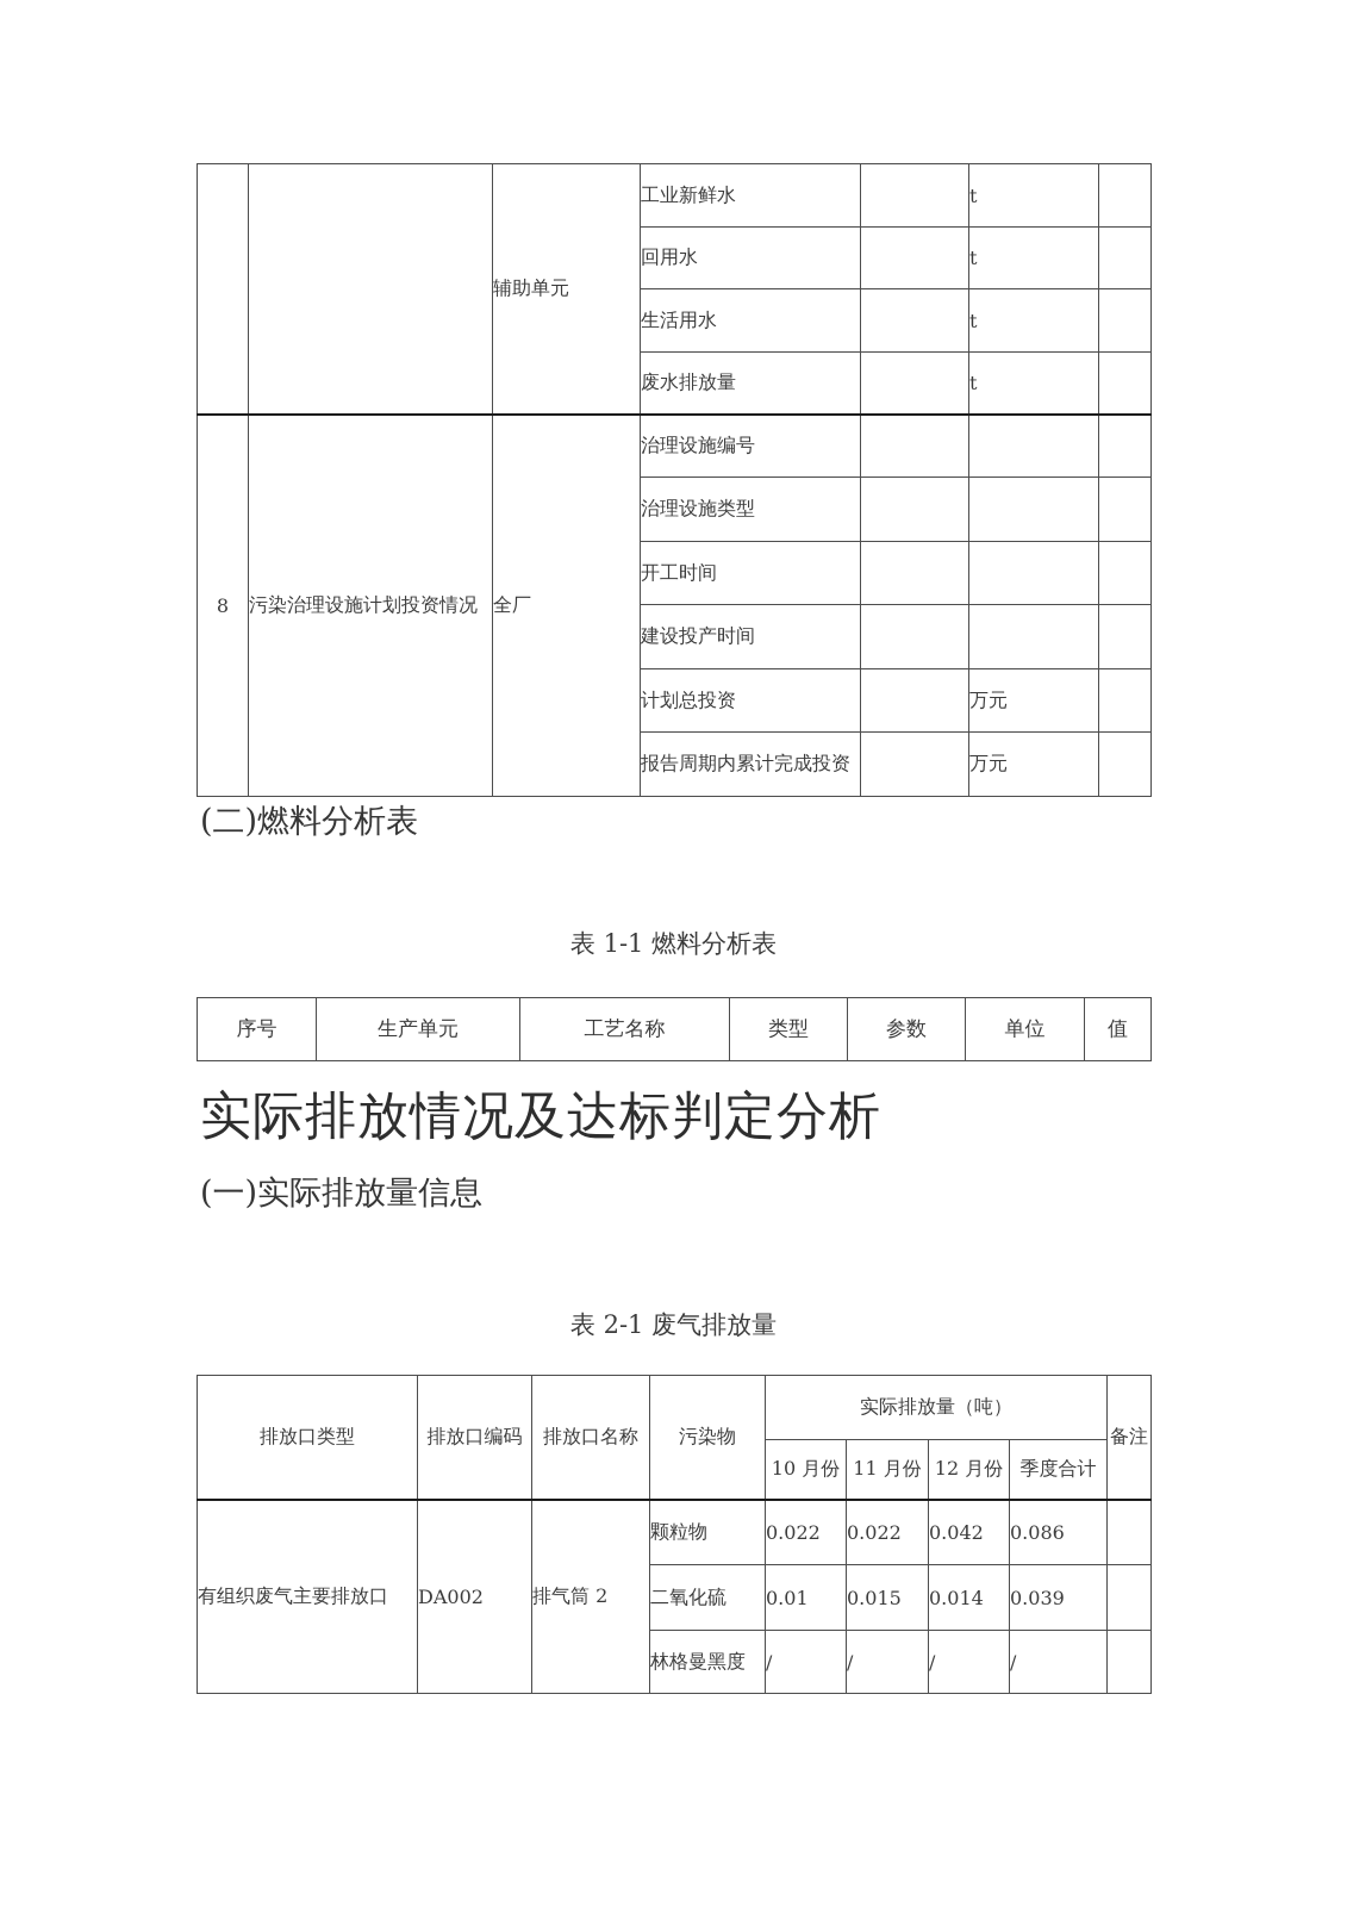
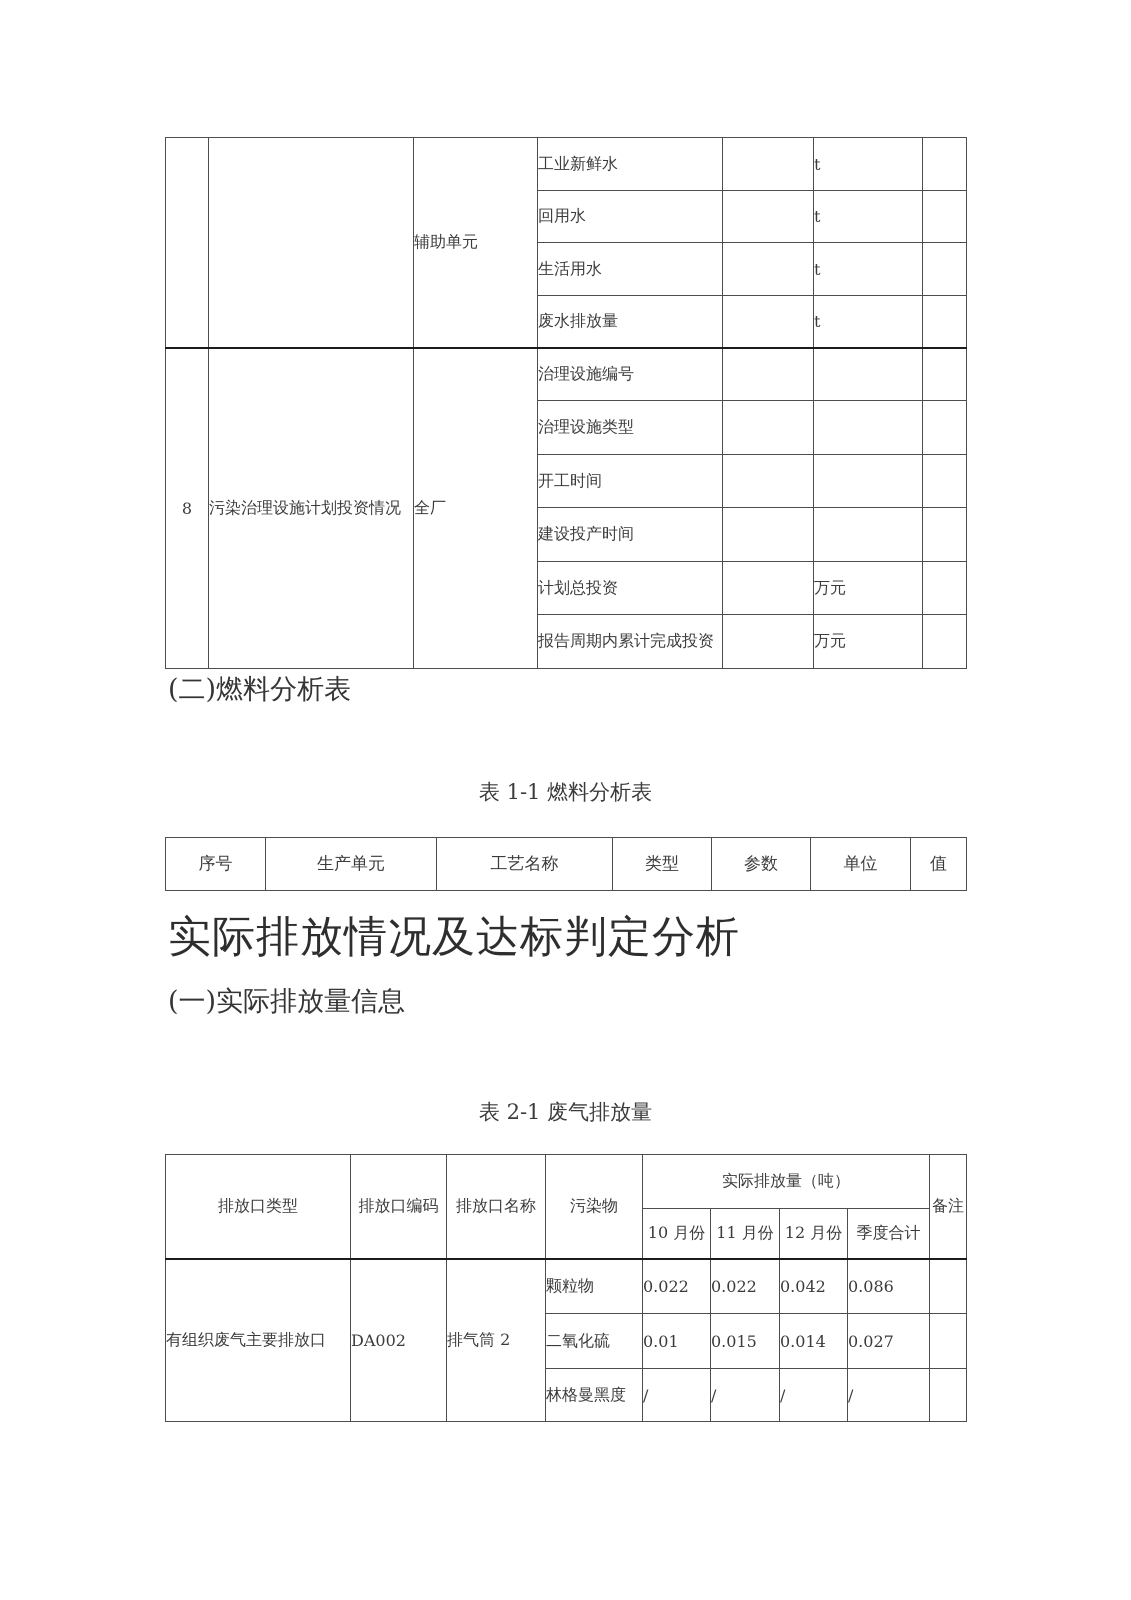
  		辅助单元	工业新鲜水		t
  回用水		t
  生活用水		t
  废水排放量		t
  8	污染治理设施计划投资情况	全厂	治理设施编号
  治理设施类型
  开工时间
  建设投产时间
  计划总投资		万元
  报告周期内累计完成投资		万元
  (二)燃料分析表
  表 1-1 燃料分析表
  序号	生产单元	工艺名称	类型	参数	单位	值
  实际排放情况及达标判定分析
  (一)实际排放量信息
  表 2-1 废气排放量
  排放口类型	排放口编码	排放口名称	污染物	实际排放量（吨）	备注
  10 月份	11 月份	12 月份	季度合计
  有组织废气主要排放口	DA002	排气筒 2	颗粒物	0.022	0.022	0.042	0.086
- 二氧化硫	0.01	0.015	0.014	0.039
+ 二氧化硫	0.01	0.015	0.014	0.027
  林格曼黑度	/	/	/	/
